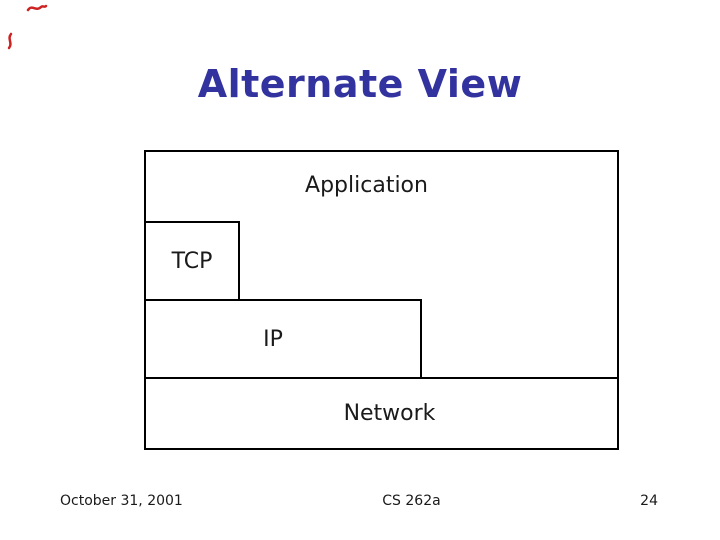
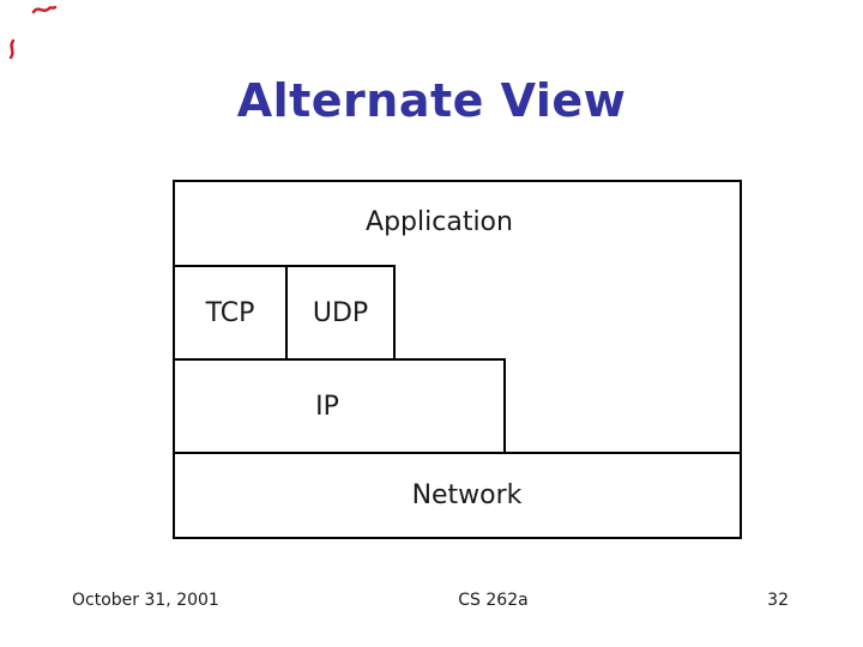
  Alternate View
  Application
  TCP
+ UDP
  IP
  Network
  October 31, 2001
  CS 262a
- 24
+ 32
